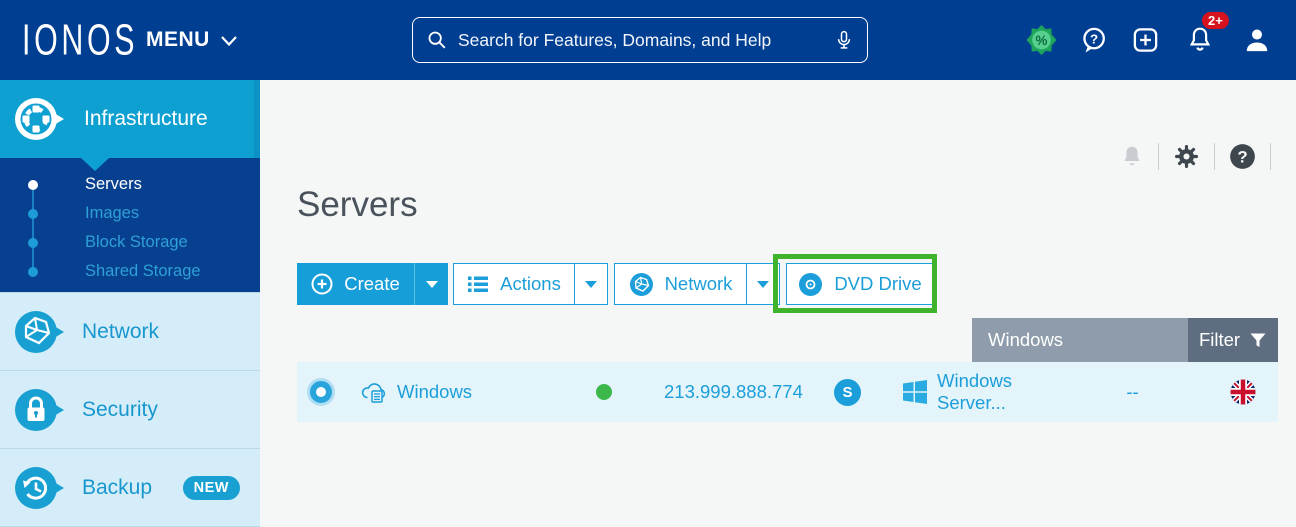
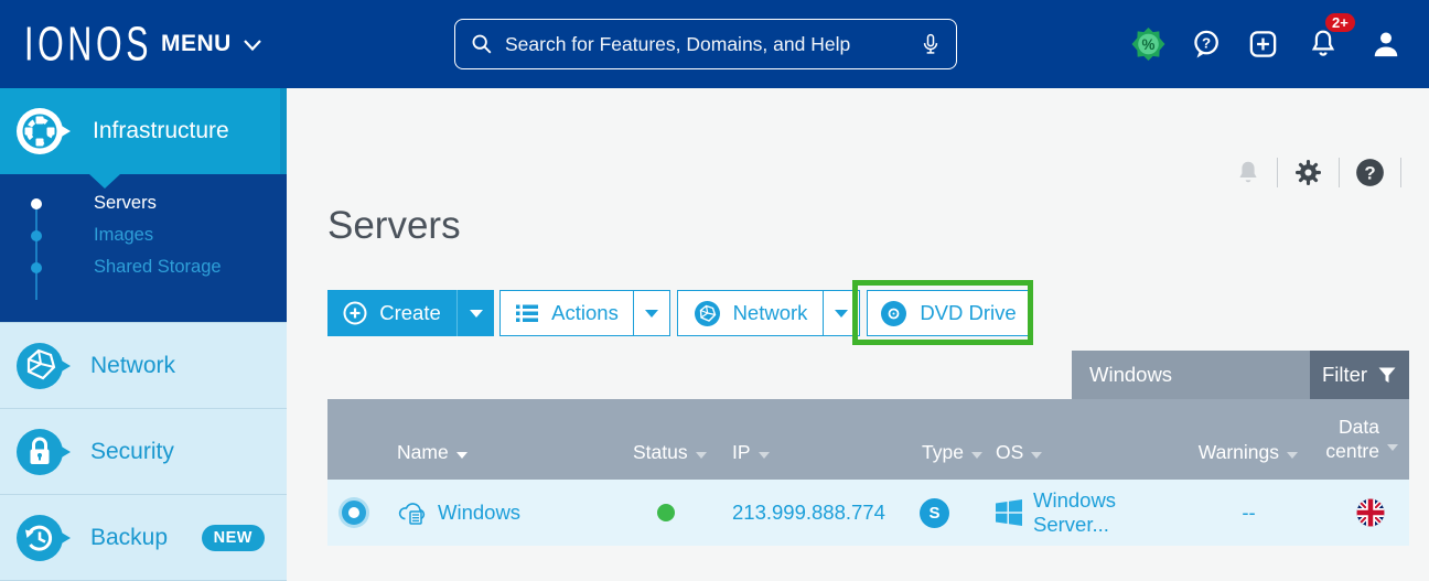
  IONOS
  MENU
  Search for Features, Domains, and Help
  %
  ?
  2+
  Infrastructure
  Servers
  Images
- Block Storage
  Shared Storage
  Network
  Security
  Backup
  NEW
  ?
  Servers
  Create
  Actions
  Network
  DVD Drive
  Windows
  Filter
+ Name
+ Status
+ IP
+ Type
+ OS
+ Warnings
+ Data centre
  Windows
  213.999.888.774
  S
  Windows Server...
  --
